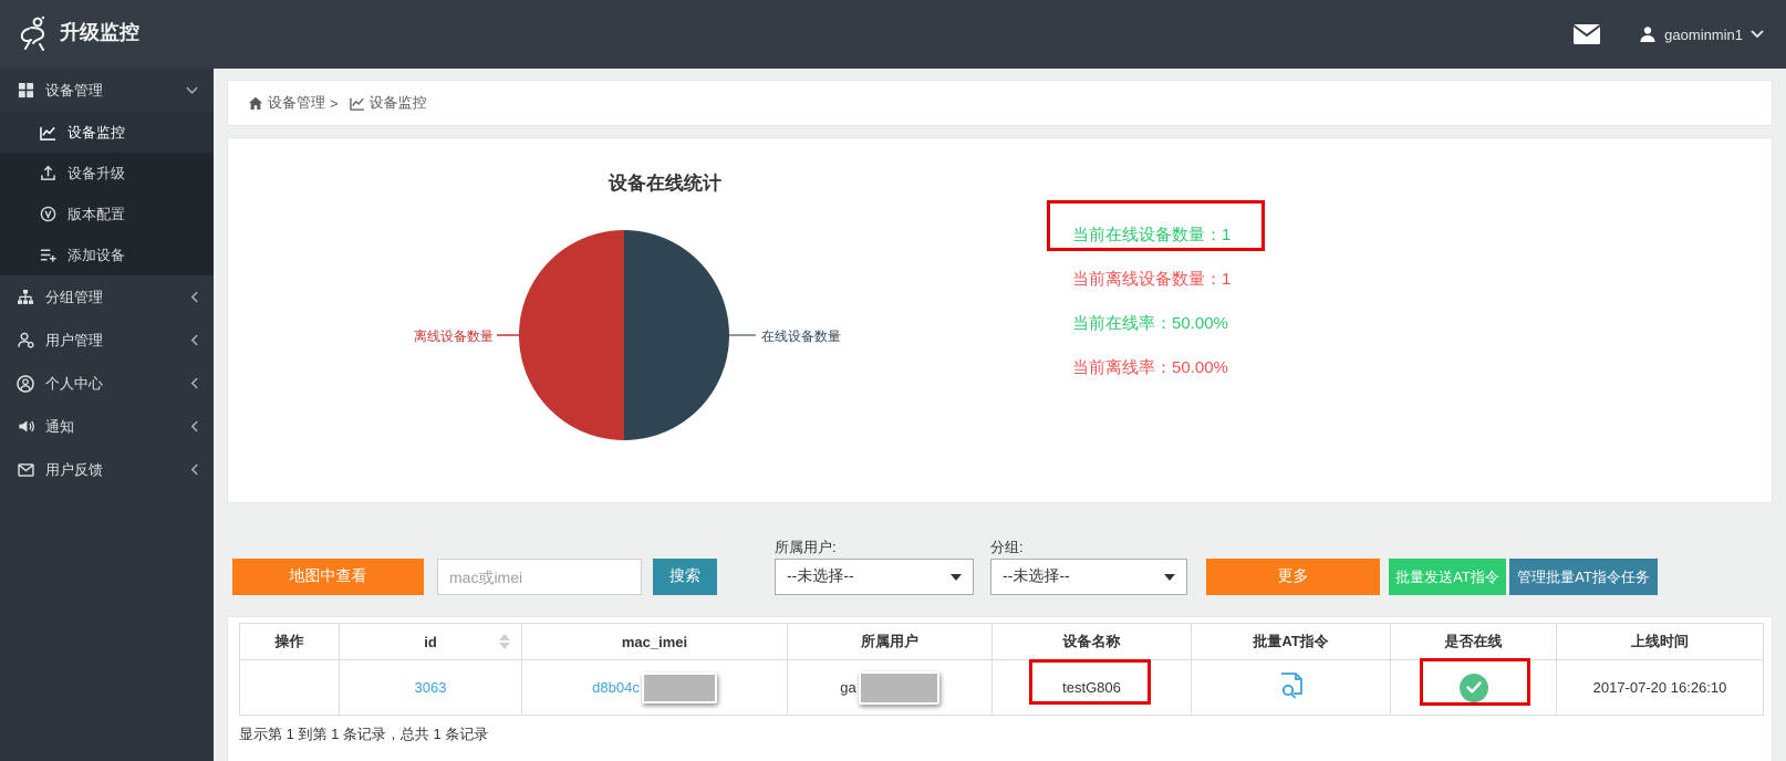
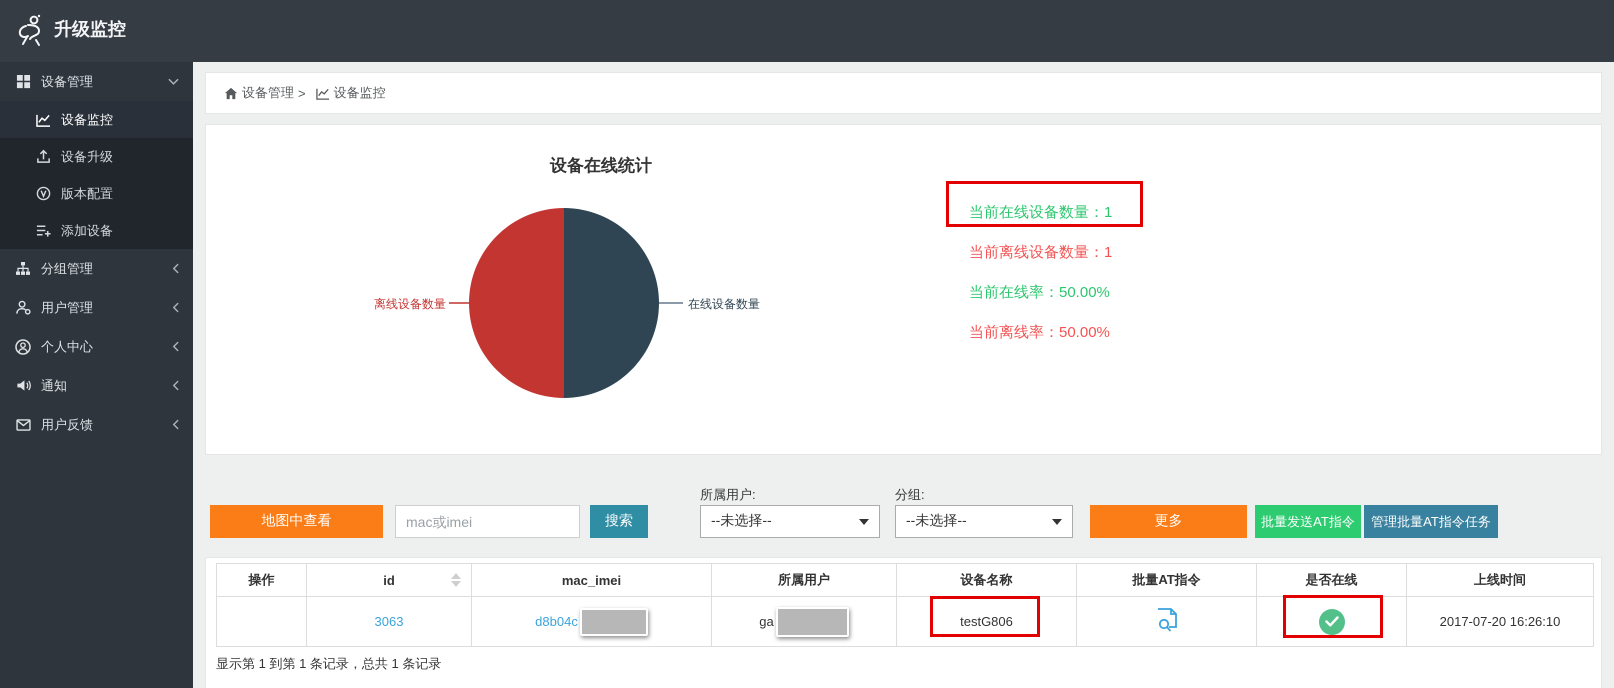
  升级监控
- gaominmin1
  设备管理
  设备监控
  设备升级
  版本配置
  添加设备
  分组管理
  用户管理
  个人中心
  通知
  用户反馈
  设备管理
  >
  设备监控
  设备在线统计
  离线设备数量
  在线设备数量
  当前在线设备数量：1
  当前离线设备数量：1
  当前在线率：50.00%
  当前离线率：50.00%
  地图中查看
  mac或imei
  搜索
  所属用户:
  --未选择--
  分组:
  --未选择--
  更多
  批量发送AT指令
  管理批量AT指令任务
  操作	id	mac_imei	所属用户	设备名称	批量AT指令	是否在线	上线时间
  	3063	d8b04c	ga	testG806			2017-07-20 16:26:10
  显示第 1 到第 1 条记录，总共 1 条记录
